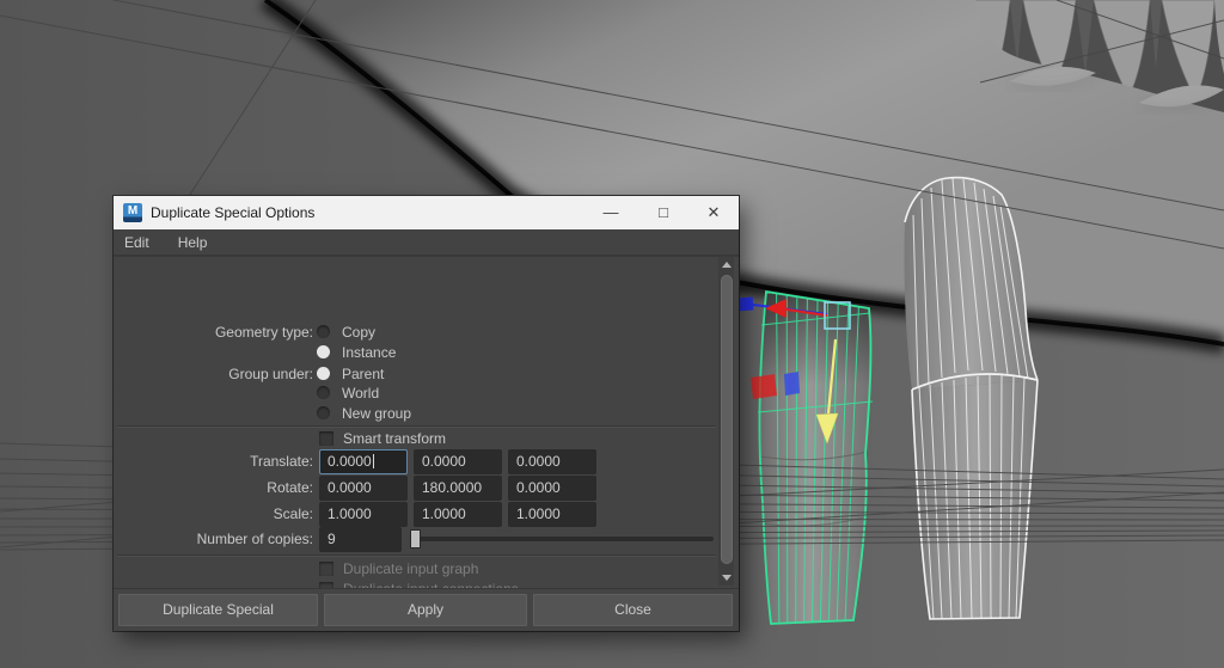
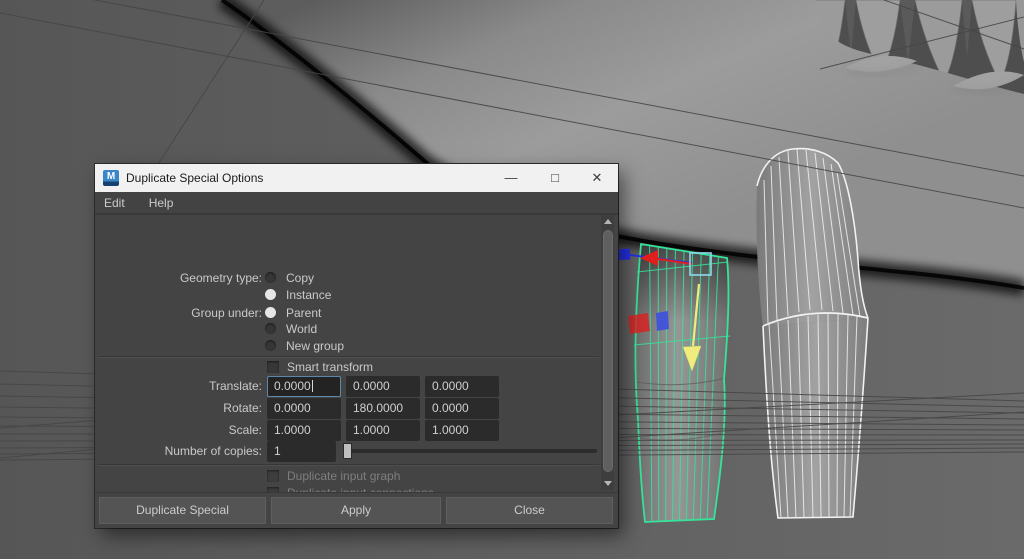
  M
  Duplicate Special Options
  —
  □
  ✕
  Edit
  Help
  Geometry type:
  Copy
  Instance
  Group under:
  Parent
  World
  New group
  Smart transform
  Translate:
  0.0000
  0.0000
  0.0000
  Rotate:
  0.0000
  180.0000
  0.0000
  Scale:
  1.0000
  1.0000
  1.0000
  Number of copies:
- 9
+ 1
  Duplicate input graph
  Duplicate Special
  Apply
  Close
